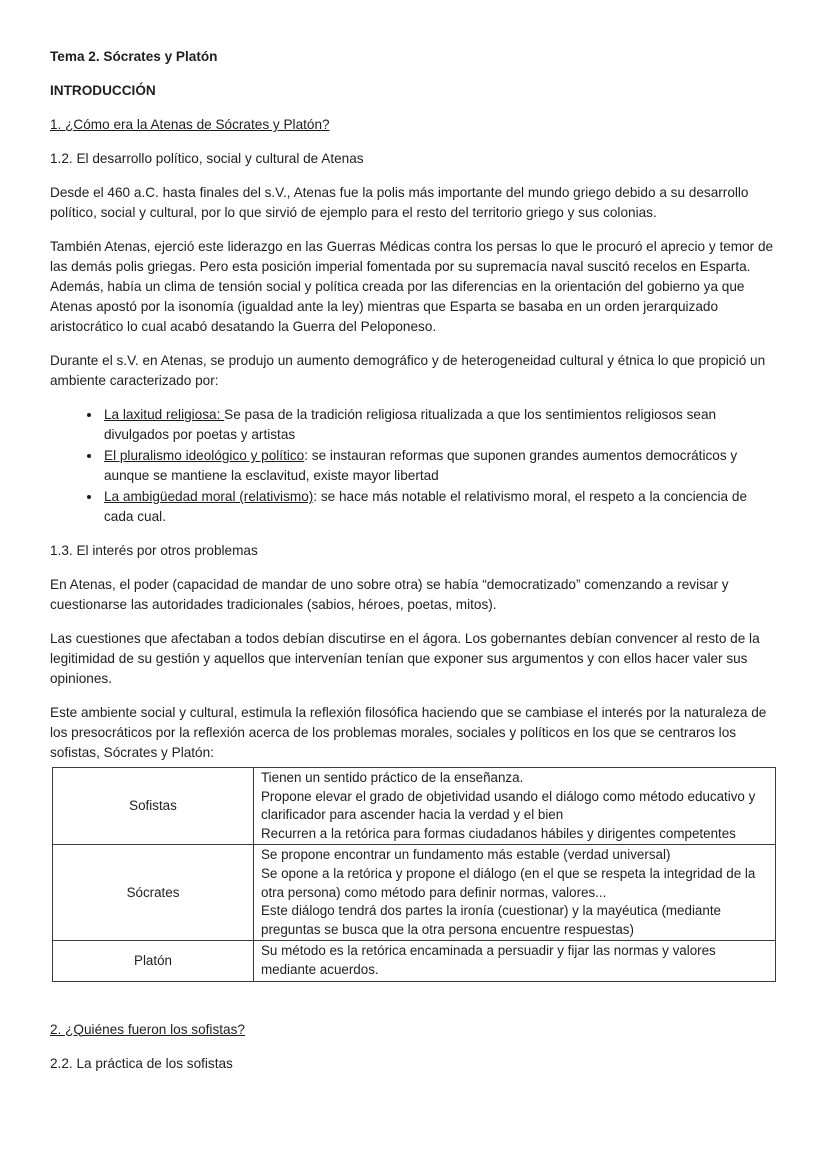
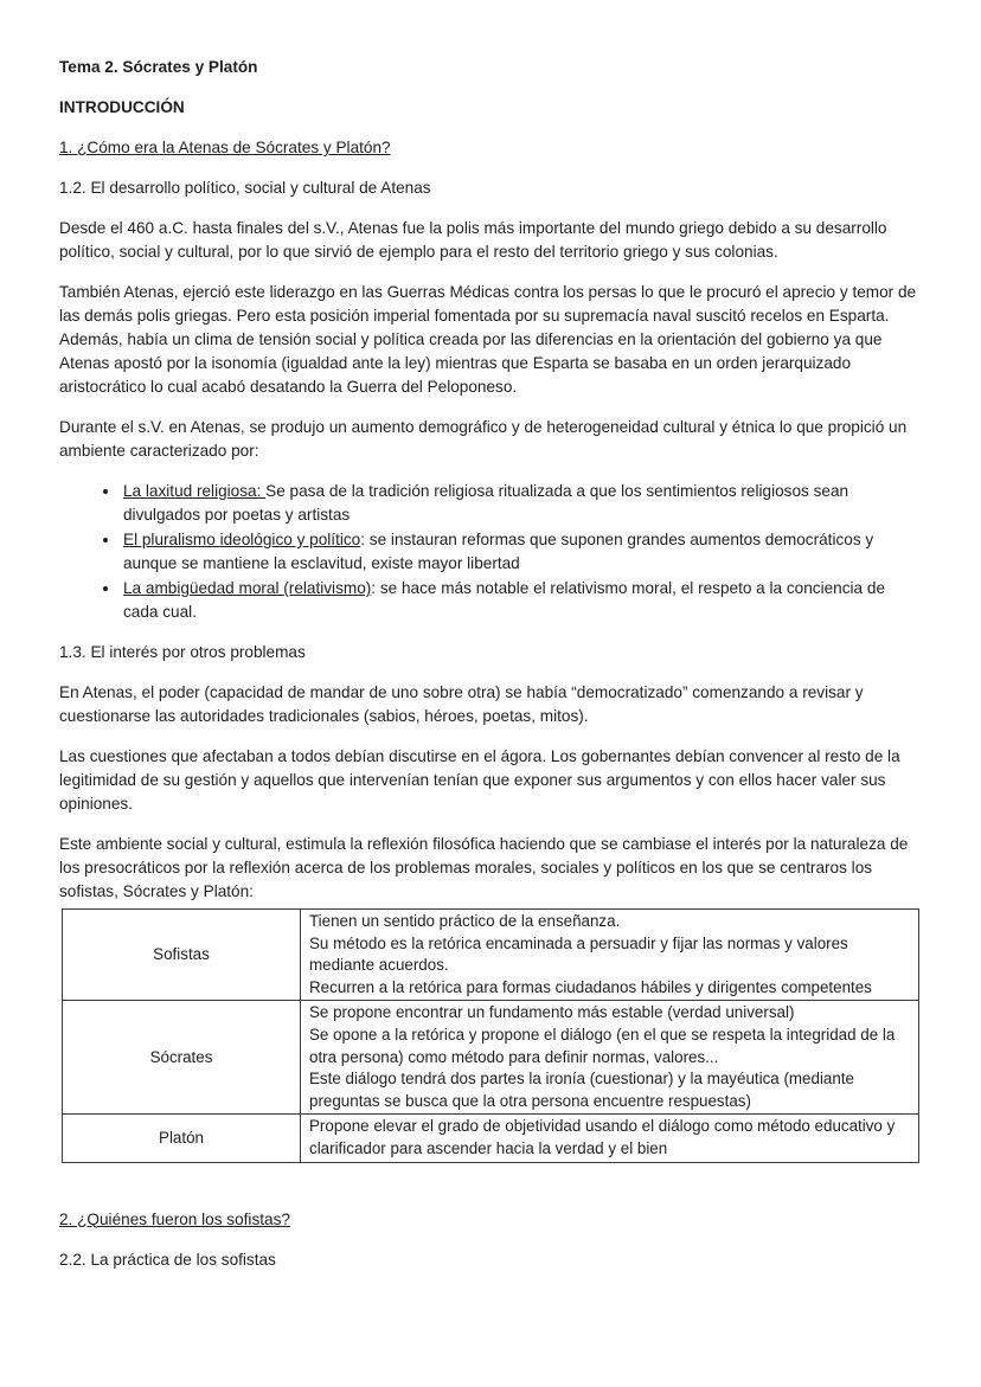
  Tema 2. Sócrates y Platón
  INTRODUCCIÓN
  1. ¿Cómo era la Atenas de Sócrates y Platón?
  1.2. El desarrollo político, social y cultural de Atenas
  Desde el 460 a.C. hasta finales del s.V., Atenas fue la polis más importante del mundo griego debido a su desarrollo político, social y cultural, por lo que sirvió de ejemplo para el resto del territorio griego y sus colonias.
  También Atenas, ejerció este liderazgo en las Guerras Médicas contra los persas lo que le procuró el aprecio y temor de las demás polis griegas. Pero esta posición imperial fomentada por su supremacía naval suscitó recelos en Esparta. Además, había un clima de tensión social y política creada por las diferencias en la orientación del gobierno ya que Atenas apostó por la isonomía (igualdad ante la ley) mientras que Esparta se basaba en un orden jerarquizado aristocrático lo cual acabó desatando la Guerra del Peloponeso.
  Durante el s.V. en Atenas, se produjo un aumento demográfico y de heterogeneidad cultural y étnica lo que propició un ambiente caracterizado por:
  La laxitud religiosa: Se pasa de la tradición religiosa ritualizada a que los sentimientos religiosos sean divulgados por poetas y artistas
  El pluralismo ideológico y político: se instauran reformas que suponen grandes aumentos democráticos y aunque se mantiene la esclavitud, existe mayor libertad
  La ambigüedad moral (relativismo): se hace más notable el relativismo moral, el respeto a la conciencia de cada cual.
  1.3. El interés por otros problemas
  En Atenas, el poder (capacidad de mandar de uno sobre otra) se había “democratizado” comenzando a revisar y cuestionarse las autoridades tradicionales (sabios, héroes, poetas, mitos).
  Las cuestiones que afectaban a todos debían discutirse en el ágora. Los gobernantes debían convencer al resto de la legitimidad de su gestión y aquellos que intervenían tenían que exponer sus argumentos y con ellos hacer valer sus opiniones.
  Este ambiente social y cultural, estimula la reflexión filosófica haciendo que se cambiase el interés por la naturaleza de los presocráticos por la reflexión acerca de los problemas morales, sociales y políticos en los que se centraros los sofistas, Sócrates y Platón:
- Sofistas	Tienen un sentido práctico de la enseñanza. Propone elevar el grado de objetividad usando el diálogo como método educativo y clarificador para ascender hacia la verdad y el bien Recurren a la retórica para formas ciudadanos hábiles y dirigentes competentes
+ Sofistas	Tienen un sentido práctico de la enseñanza. Su método es la retórica encaminada a persuadir y fijar las normas y valores mediante acuerdos. Recurren a la retórica para formas ciudadanos hábiles y dirigentes competentes
  Sócrates	Se propone encontrar un fundamento más estable (verdad universal) Se opone a la retórica y propone el diálogo (en el que se respeta la integridad de la otra persona) como método para definir normas, valores... Este diálogo tendrá dos partes la ironía (cuestionar) y la mayéutica (mediante preguntas se busca que la otra persona encuentre respuestas)
- Platón	Su método es la retórica encaminada a persuadir y fijar las normas y valores mediante acuerdos.
+ Platón	Propone elevar el grado de objetividad usando el diálogo como método educativo y clarificador para ascender hacia la verdad y el bien
  2. ¿Quiénes fueron los sofistas?
  2.2. La práctica de los sofistas
